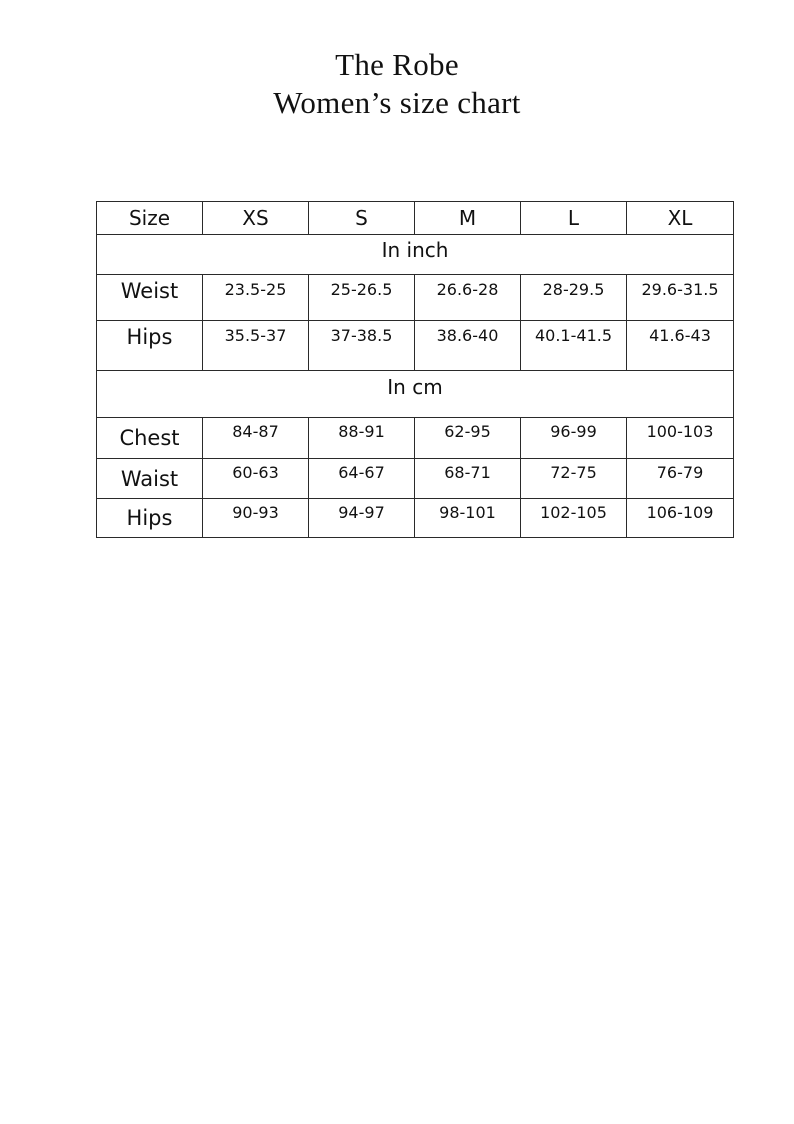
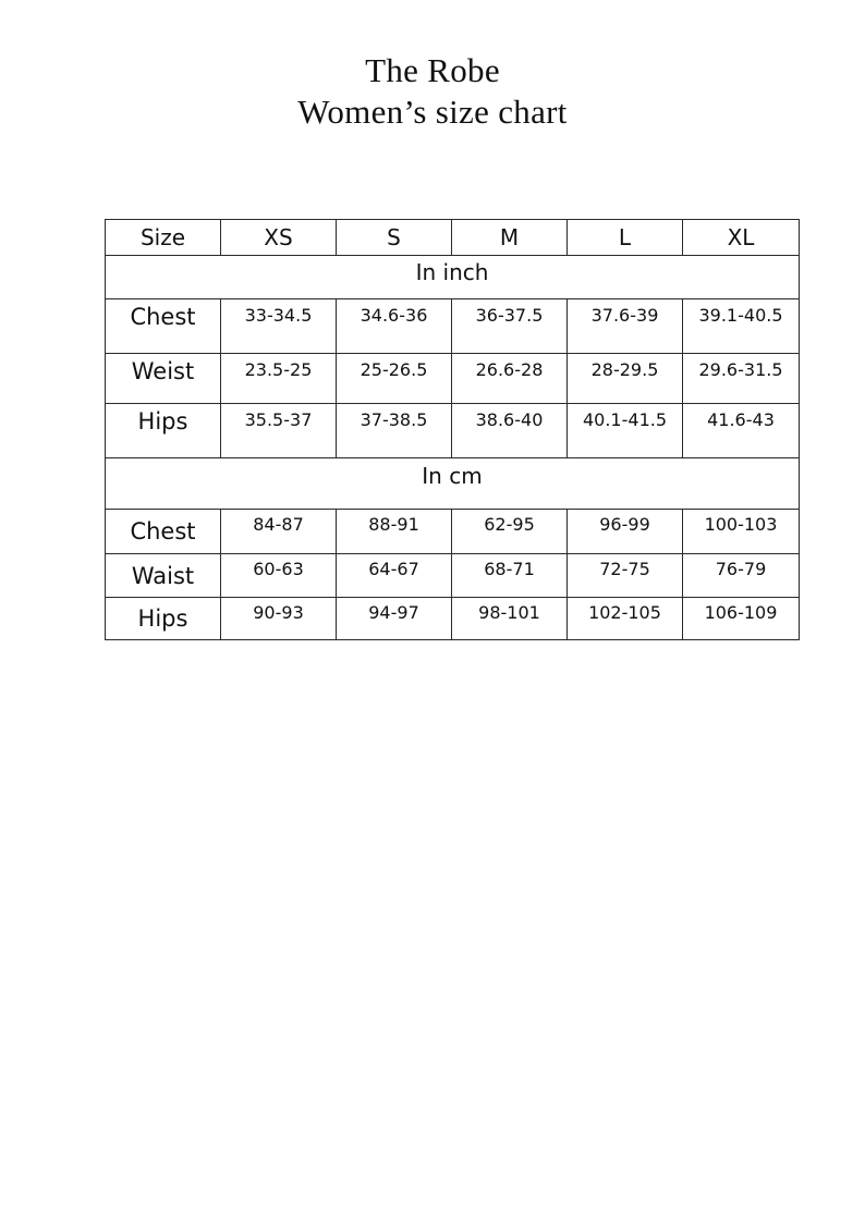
  The Robe
  Women’s size chart
  Size	XS	S	M	L	XL
  In inch
+ Chest	33-34.5	34.6-36	36-37.5	37.6-39	39.1-40.5
  Weist	23.5-25	25-26.5	26.6-28	28-29.5	29.6-31.5
  Hips	35.5-37	37-38.5	38.6-40	40.1-41.5	41.6-43
  In cm
  Chest	84-87	88-91	62-95	96-99	100-103
  Waist	60-63	64-67	68-71	72-75	76-79
  Hips	90-93	94-97	98-101	102-105	106-109
